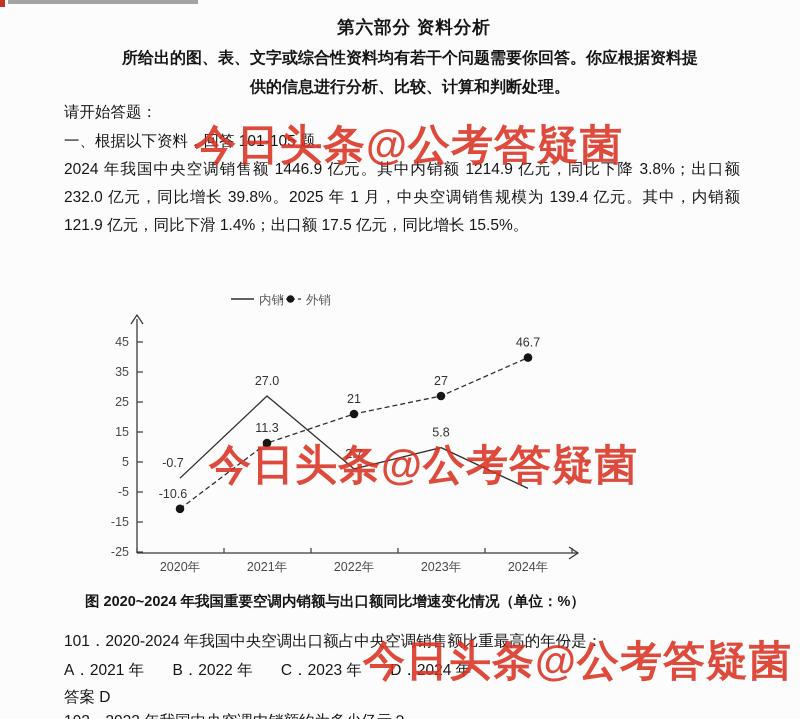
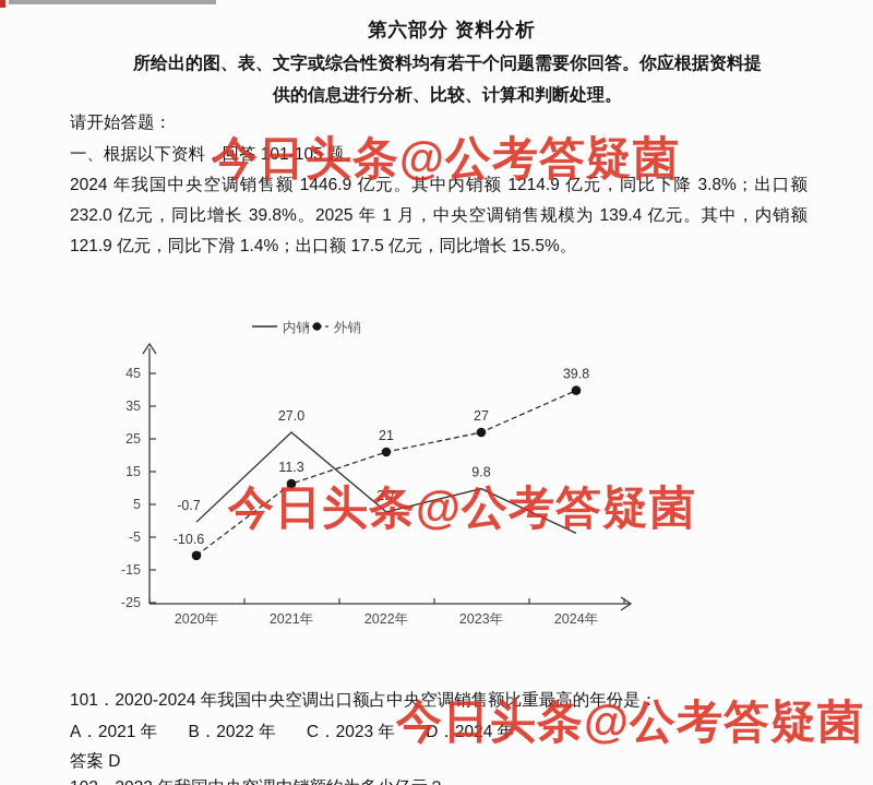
  第六部分 资料分析
  所给出的图、表、文字或综合性资料均有若干个问题需要你回答。你应根据资料提供的信息进行分析、比较、计算和判断处理。
  请开始答题：
  一、根据以下资料，回答 101-105 题。
  2024 年我国中央空调销售额 1446.9 亿元。其中内销额 1214.9 亿元，同比下降 3.8%；出口额 232.0 亿元，同比增长 39.8%。2025 年 1 月，中央空调销售规模为 139.4 亿元。其中，内销额 121.9 亿元，同比下滑 1.4%；出口额 17.5 亿元，同比增长 15.5%。
  45
  35
  25
  15
  5
  -5
  -15
  -25
  2020年
  2021年
  2022年
  2023年
  2024年
  -0.7
  27.0
  2.7
- 5.8
+ 9.8
  -10.6
  11.3
  21
  27
- 46.7
+ 39.8
  内销
  外销
- 图 2020~2024 年我国重要空调内销额与出口额同比增速变化情况（单位：%）
  101．2020-2024 年我国中央空调出口额占中央空调销售额比重最高的年份是：
  A．2021 年 B．2022 年 C．2023 年 D．2024 年
  答案 D
  今日头条@公考答疑菌
  今日头条@公考答疑菌
  今日头条@公考答疑菌
